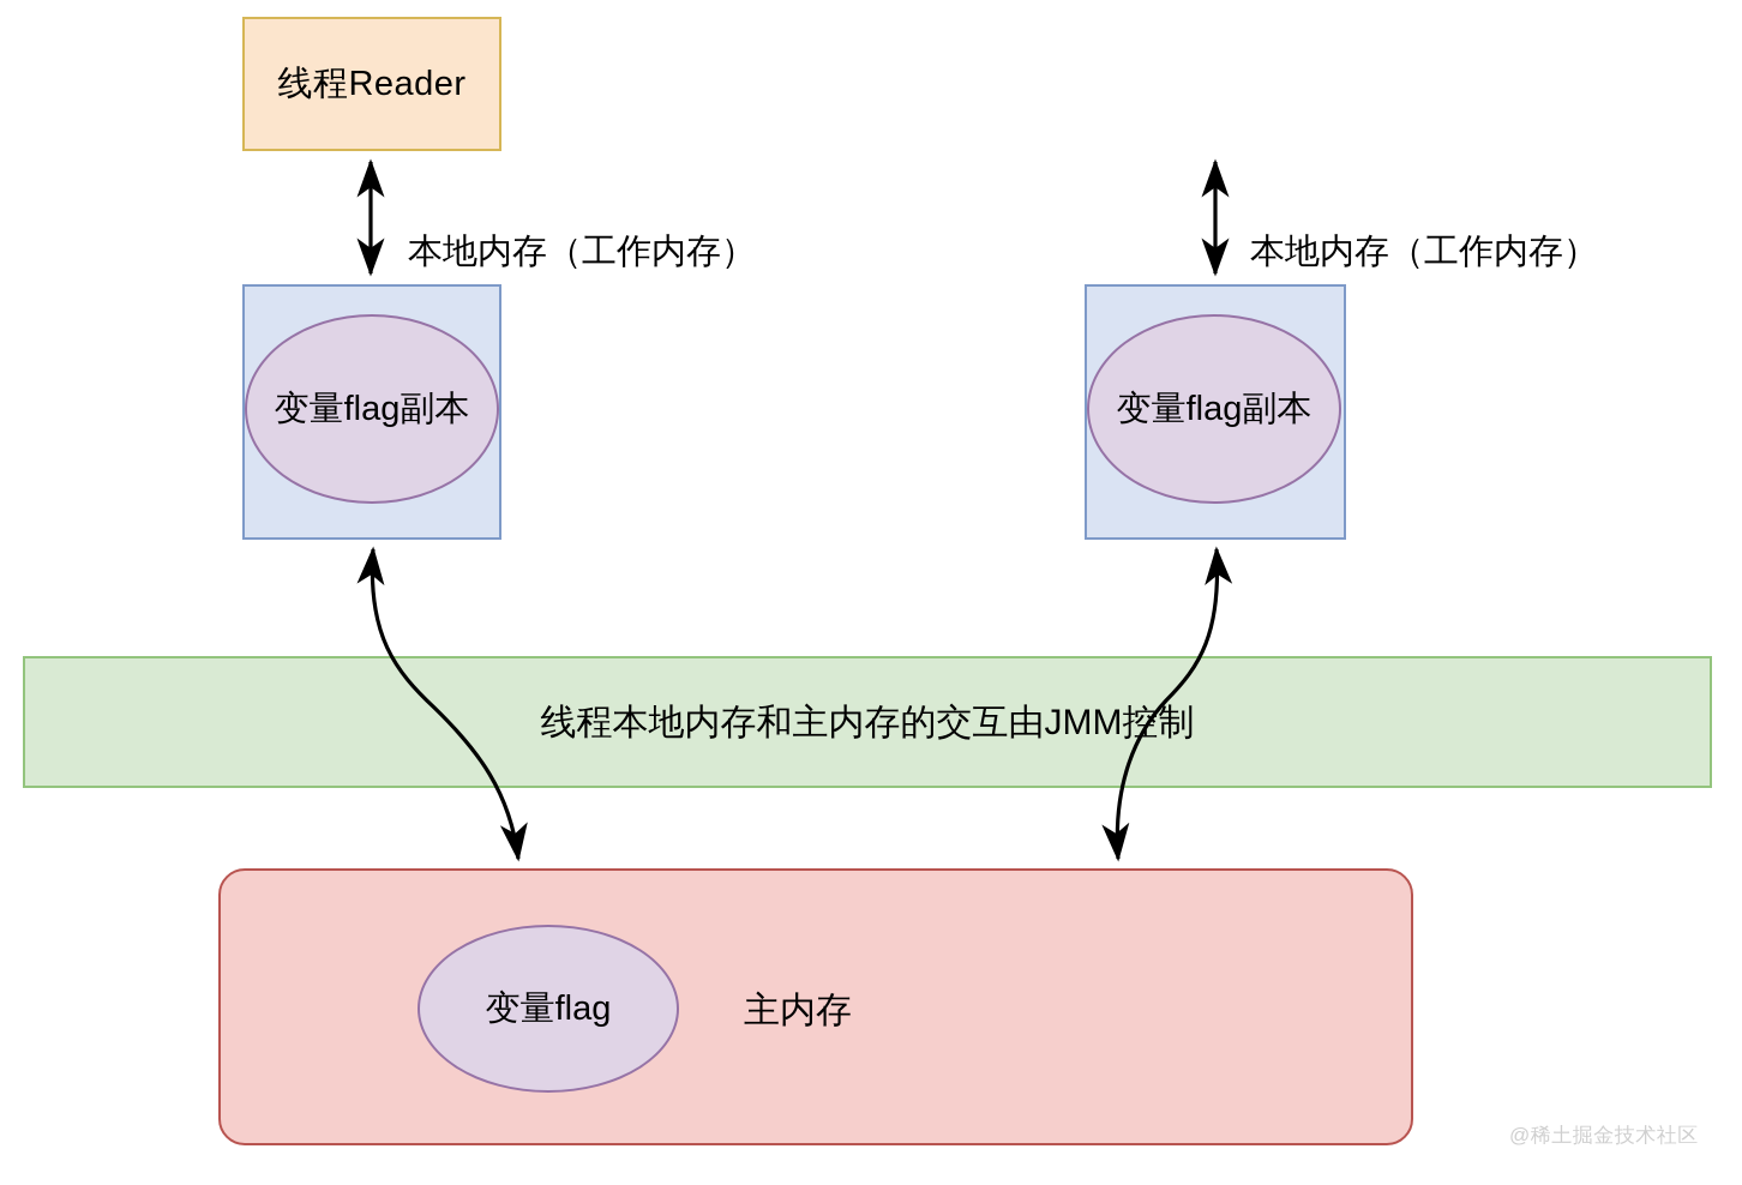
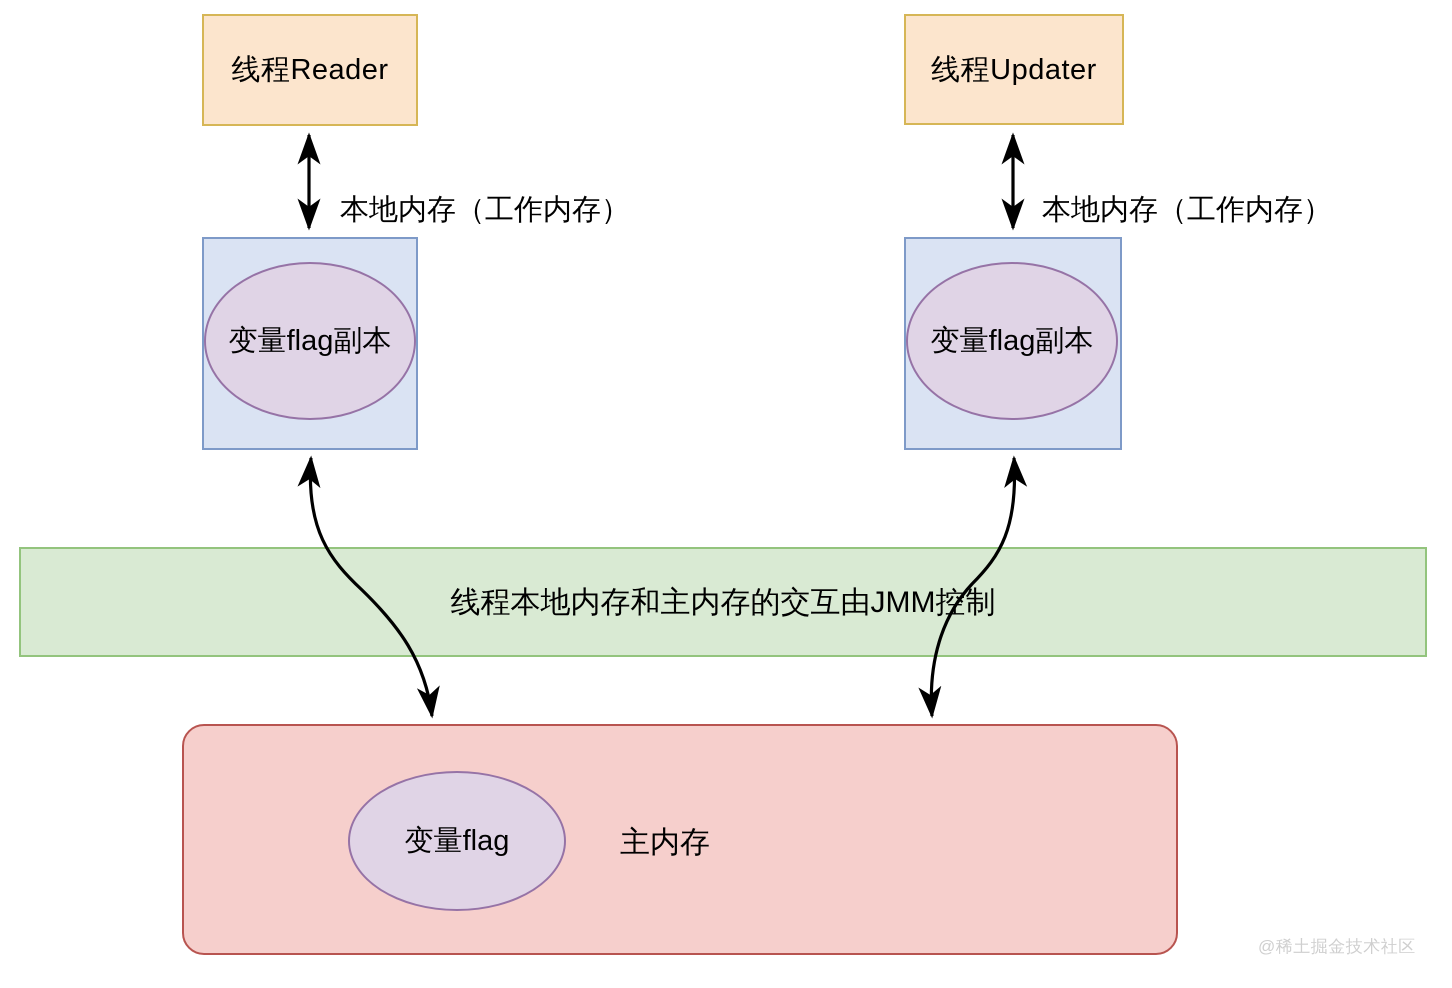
  线程Reader
+ 线程Updater
  变量flag副本
  变量flag副本
  本地内存（工作内存）
  本地内存（工作内存）
  线程本地内存和主内存的交互由JMM控制
  变量flag
  主内存
  @稀土掘金技术社区
